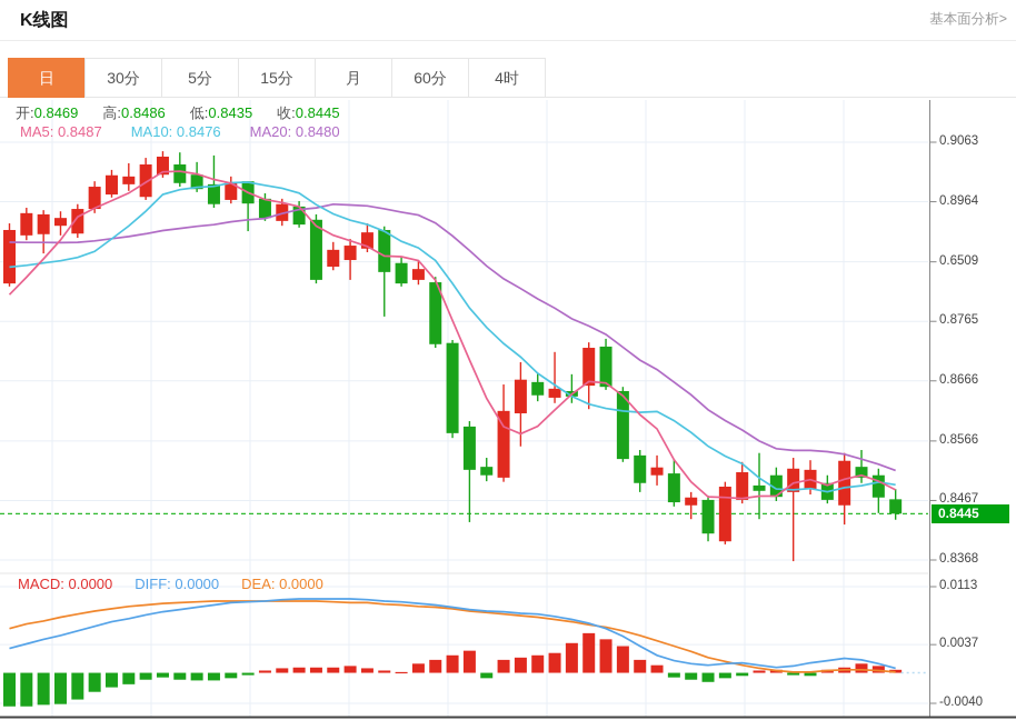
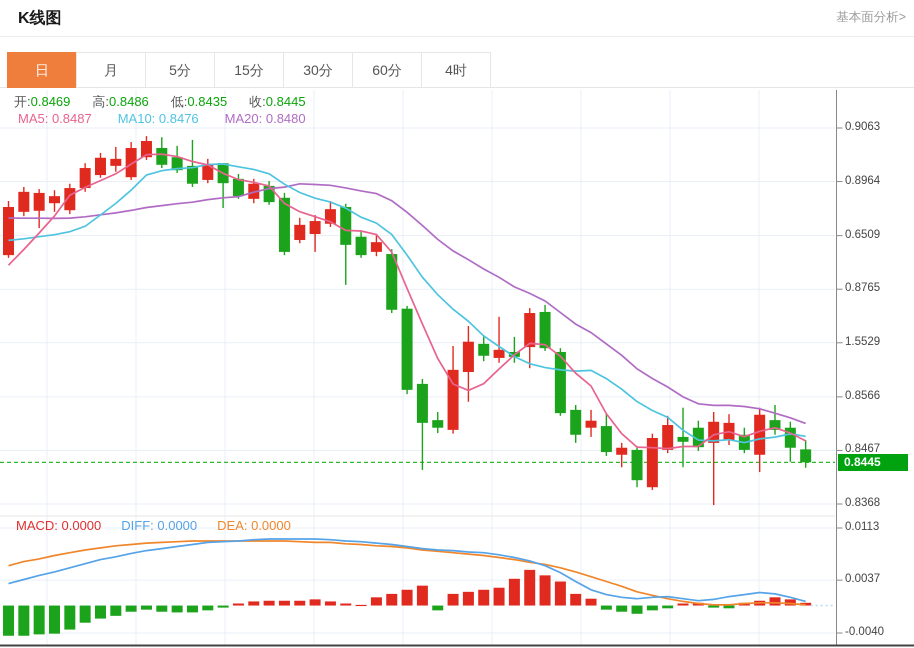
  K线图
  基本面分析>
  日
- 30分
+ 月
  5分
  15分
- 月
+ 30分
  60分
  4时
  开:0.8469
  高:0.8486
  低:0.8435
  收:0.8445
  MA5: 0.8487
  MA10: 0.8476
  MA20: 0.8480
  MACD: 0.0000
  DIFF: 0.0000
  DEA: 0.0000
  0.9063
  0.8964
  0.6509
  0.8765
- 0.8666
+ 1.5529
  0.8566
  0.8467
  0.8368
  0.0113
  0.0037
  -0.0040
  0.8445
